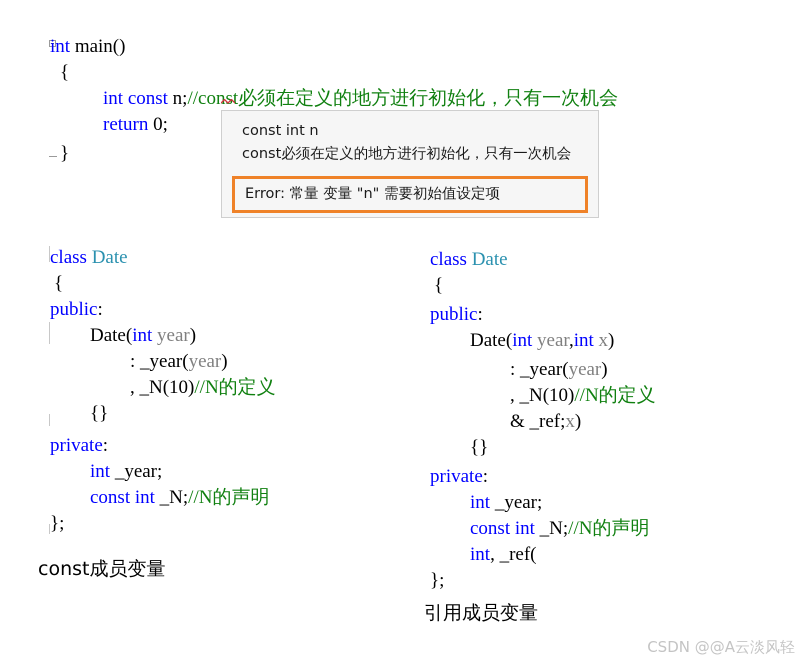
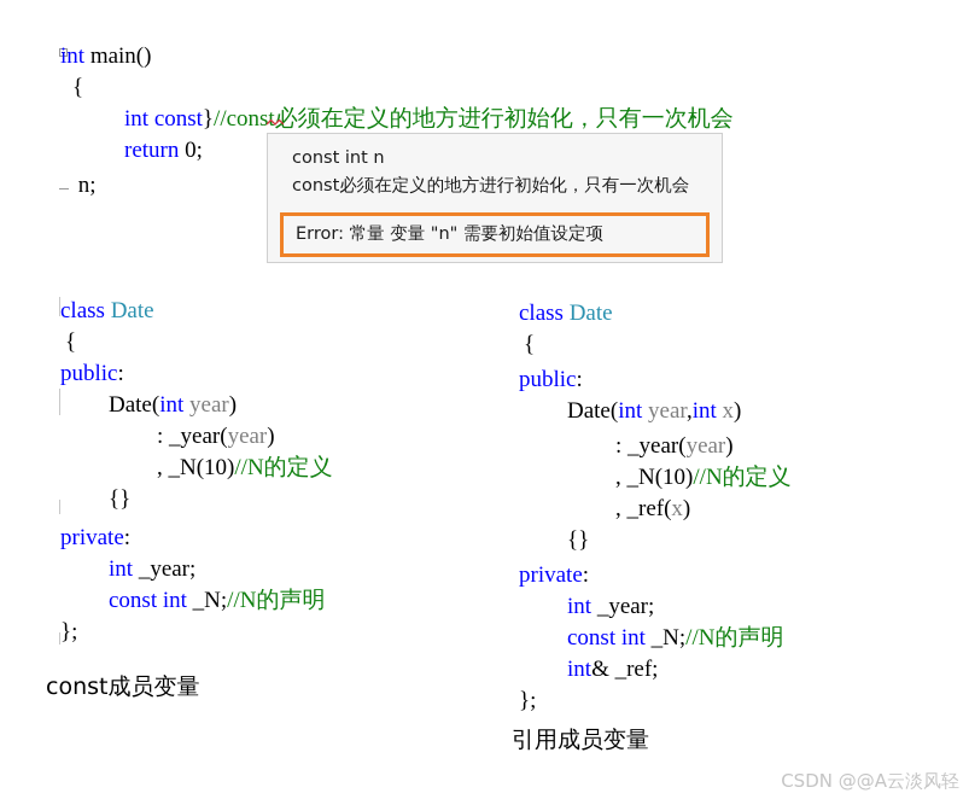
  int main()
  {
- int const n;//const必须在定义的地方进行初始化，只有一次机会
+ int const}//const必须在定义的地方进行初始化，只有一次机会
  return 0;
- }
+ n;
  const int n
  const必须在定义的地方进行初始化，只有一次机会
  Error: 常量 变量 "n" 需要初始值设定项
  class Date
  {
  public:
  Date(int year)
  : _year(year)
  , _N(10)//N的定义
  {}
  private:
  int _year;
  const int _N;//N的声明
  };
  class Date
  {
  public:
  Date(int year,int x)
  : _year(year)
  , _N(10)//N的定义
- & _ref;x)
+ , _ref(x)
  {}
  private:
  int _year;
  const int _N;//N的声明
- int, _ref(
+ int& _ref;
  };
  const成员变量
  引用成员变量
  CSDN @@A云淡风轻
